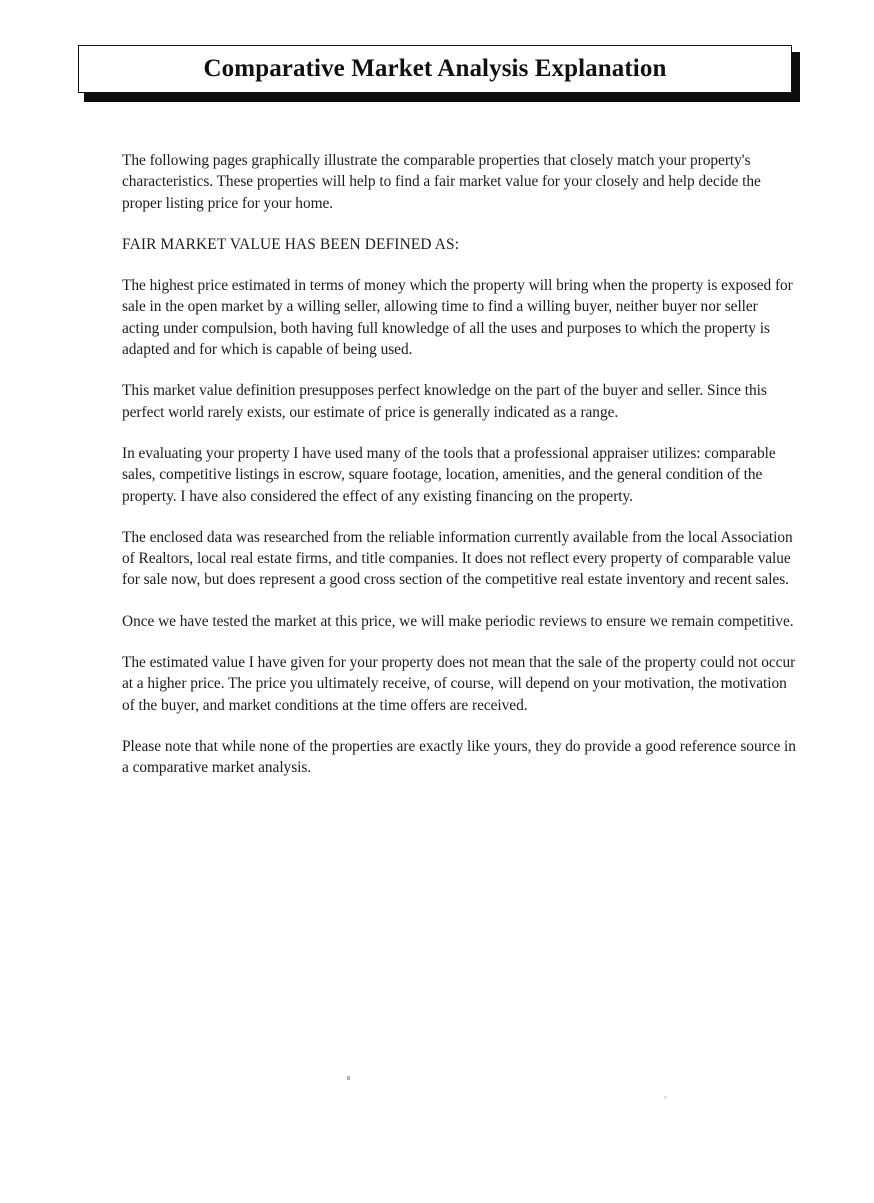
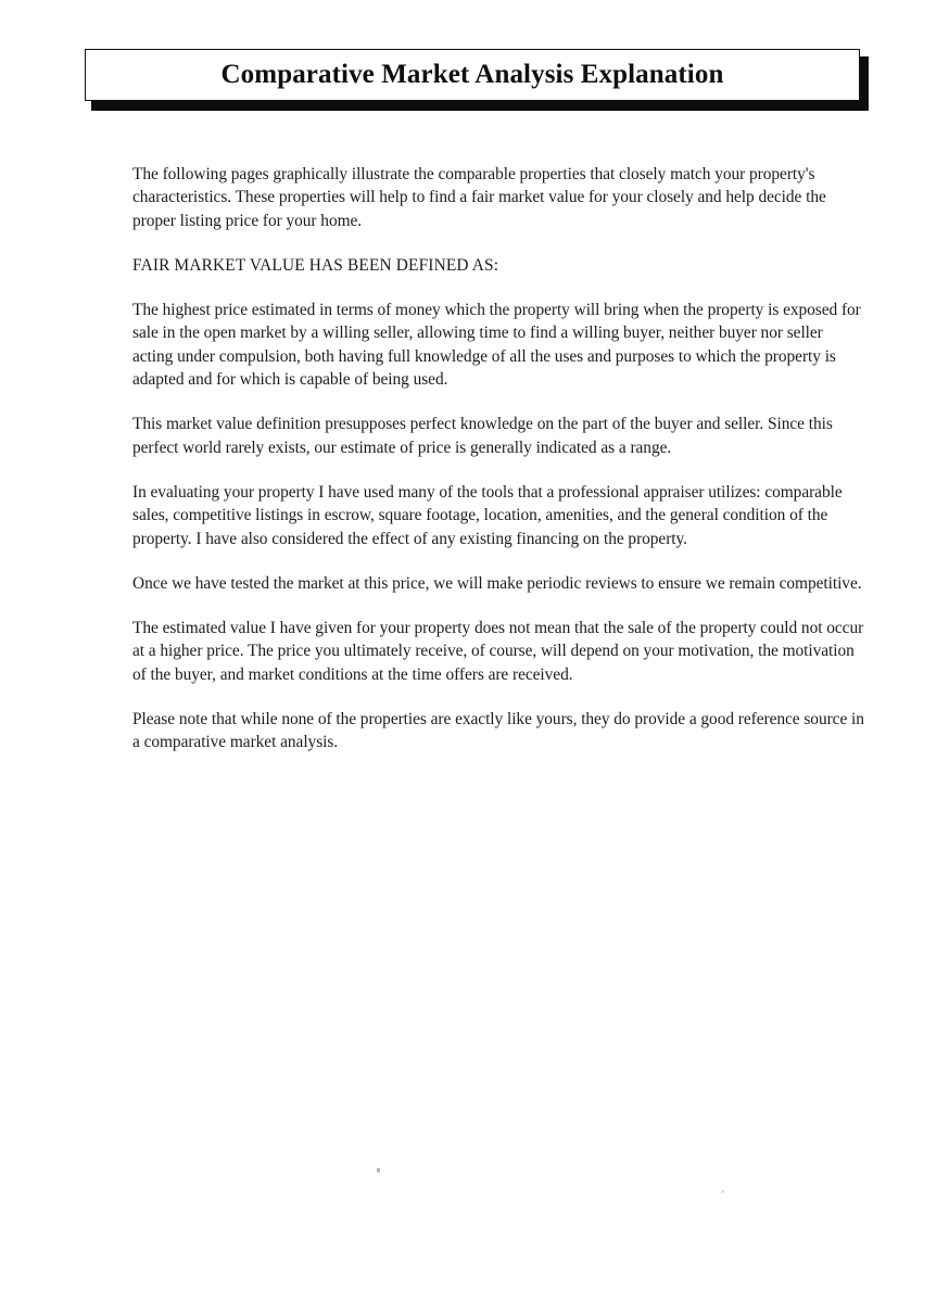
  Comparative Market Analysis Explanation
  The following pages graphically illustrate the comparable properties that closely match your property's characteristics. These properties will help to find a fair market value for your closely and help decide the proper listing price for your home.
  FAIR MARKET VALUE HAS BEEN DEFINED AS:
  The highest price estimated in terms of money which the property will bring when the property is exposed for sale in the open market by a willing seller, allowing time to find a willing buyer, neither buyer nor seller acting under compulsion, both having full knowledge of all the uses and purposes to which the property is adapted and for which is capable of being used.
  This market value definition presupposes perfect knowledge on the part of the buyer and seller. Since this perfect world rarely exists, our estimate of price is generally indicated as a range.
  In evaluating your property I have used many of the tools that a professional appraiser utilizes: comparable sales, competitive listings in escrow, square footage, location, amenities, and the general condition of the property. I have also considered the effect of any existing financing on the property.
- The enclosed data was researched from the reliable information currently available from the local Association of Realtors, local real estate firms, and title companies. It does not reflect every property of comparable value for sale now, but does represent a good cross section of the competitive real estate inventory and recent sales.
  Once we have tested the market at this price, we will make periodic reviews to ensure we remain competitive.
  The estimated value I have given for your property does not mean that the sale of the property could not occur at a higher price. The price you ultimately receive, of course, will depend on your motivation, the motivation of the buyer, and market conditions at the time offers are received.
  Please note that while none of the properties are exactly like yours, they do provide a good reference source in a comparative market analysis.
